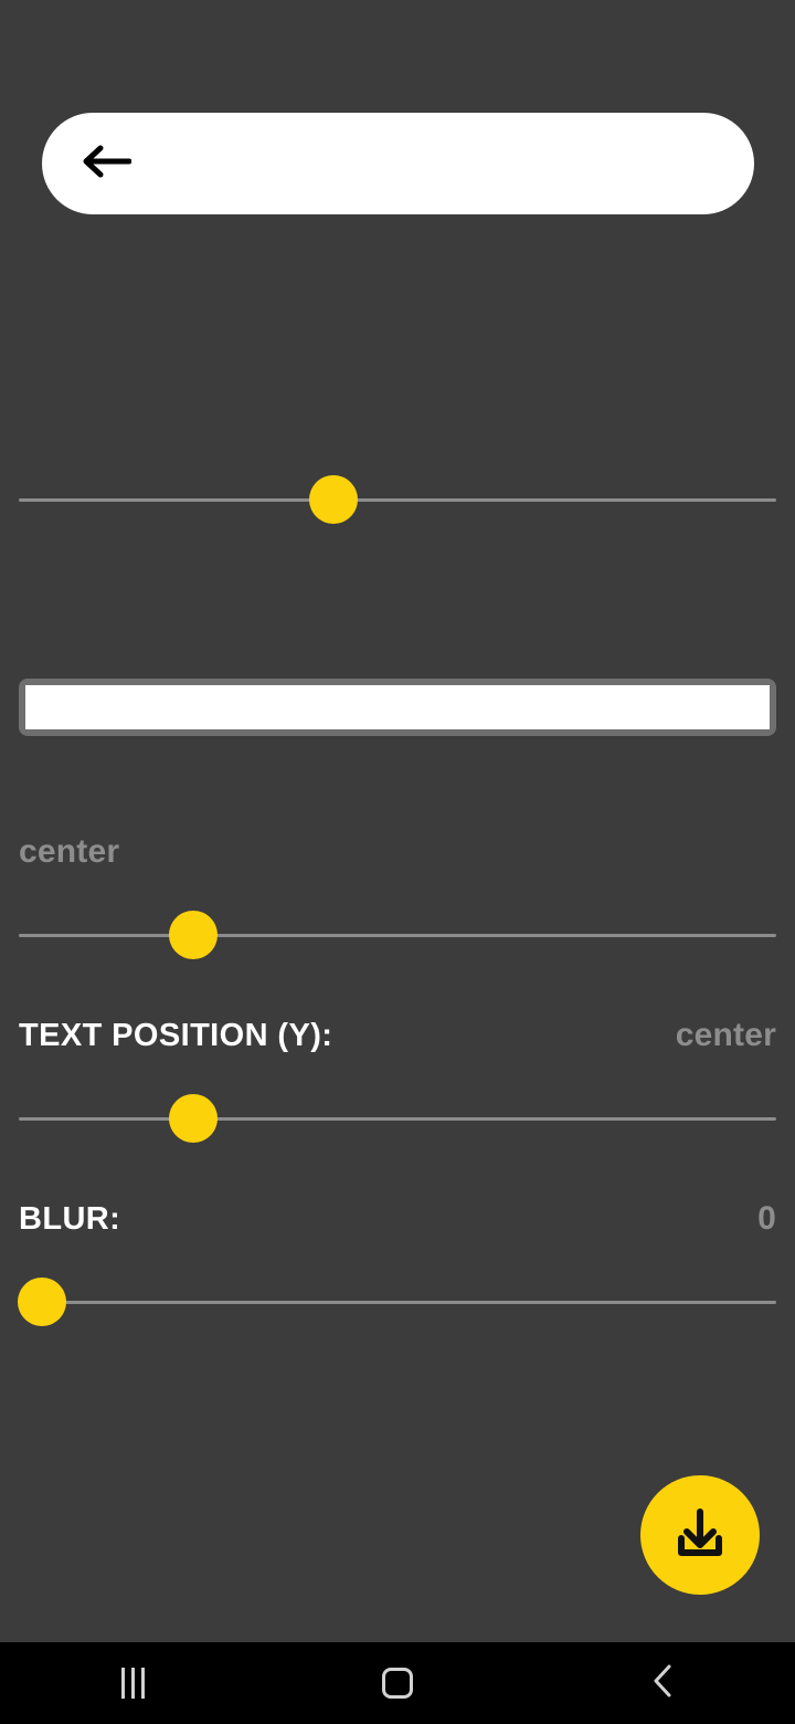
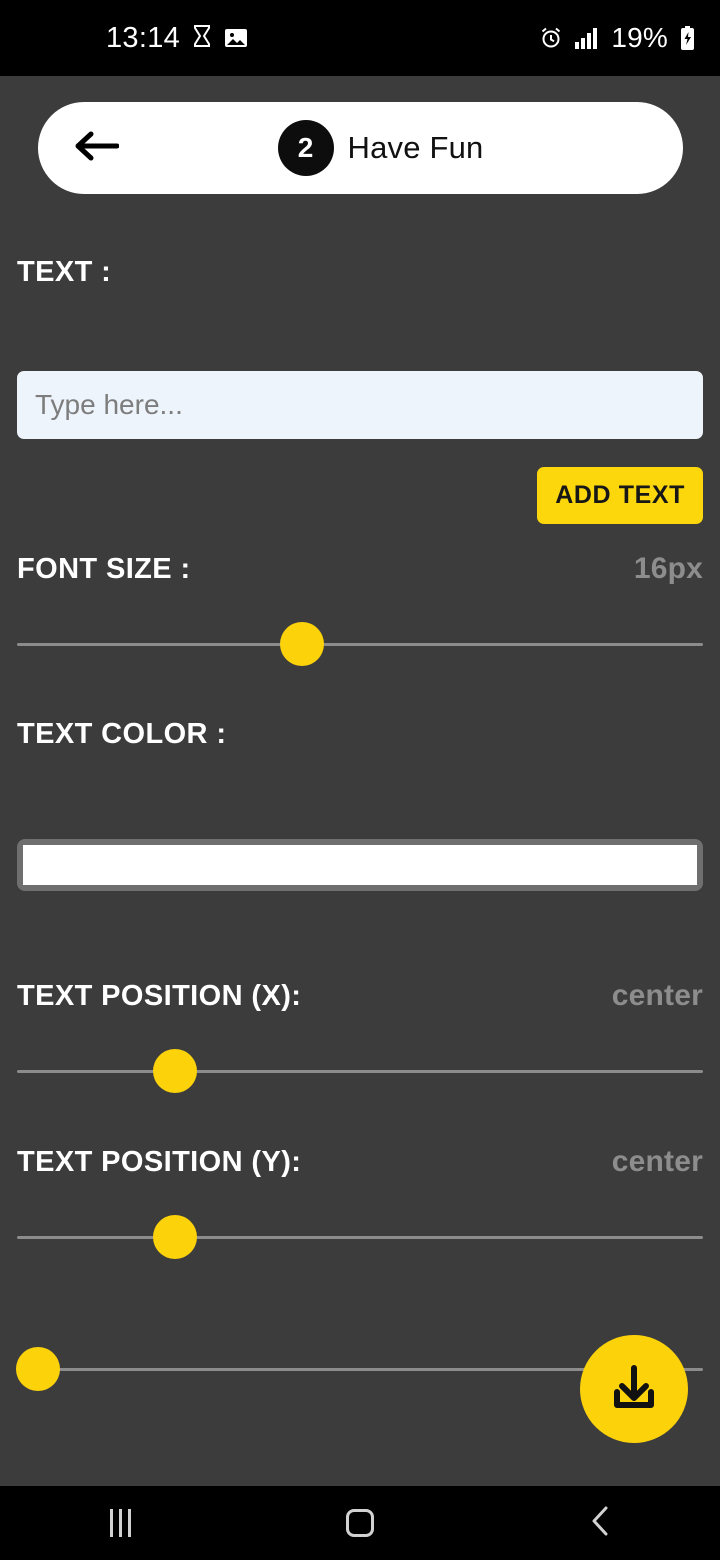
+ 13:14
+ 19%
+ 2
+ Have Fun
+ TEXT :
+ Type here...
+ ADD TEXT
+ FONT SIZE :
+ 16px
+ TEXT COLOR :
+ TEXT POSITION (X):
  center
  TEXT POSITION (Y):
  center
- BLUR:
- 0
